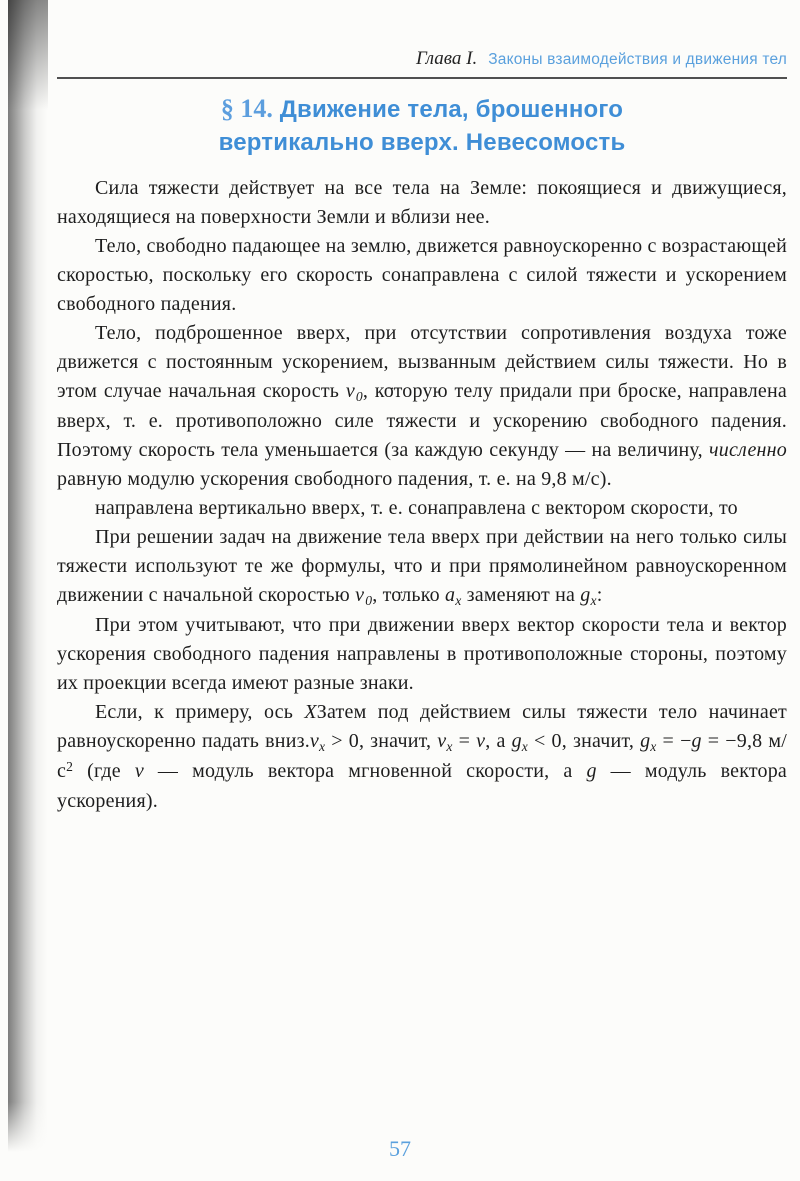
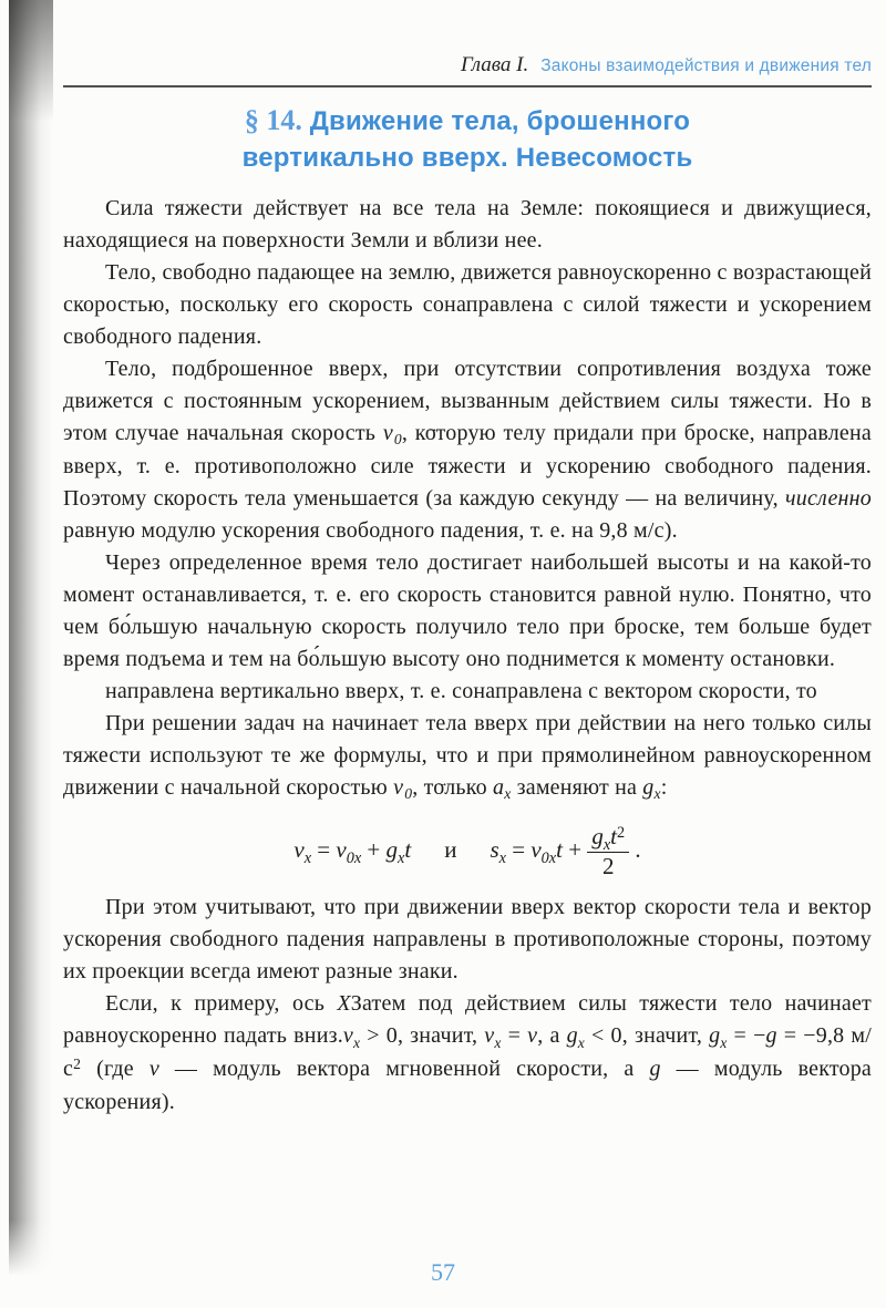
  Глава I. Законы взаимодействия и движения тел
  § 14. Движение тела, брошенного
  вертикально вверх. Невесомость
  Сила тяжести действует на все тела на Земле: покоящиеся и движущиеся, находящиеся на поверхности Земли и вблизи нее.
  Тело, свободно падающее на землю, движется равноускоренно с возрастающей скоростью, поскольку его скорость сонаправлена с силой тяжести и ускорением свободного падения.
  Тело, подброшенное вверх, при отсутствии сопротивления воздуха тоже движется с постоянным ускорением, вызванным действием силы тяжести. Но в этом случае начальная скорость v0, которую телу придали при броске, направлена вверх, т. е. противоположно силе тяжести и ускорению свободного падения. Поэтому скорость тела уменьшается (за каждую секунду — на величину, численно равную модулю ускорения свободного падения, т. е. на 9,8 м/с).
+ Через определенное время тело достигает наибольшей высоты и на какой-то момент останавливается, т. е. его скорость становится равной нулю. Понятно, что чем бо́льшую начальную скорость получило тело при броске, тем больше будет время подъема и тем на бо́льшую высоту оно поднимется к моменту остановки.
  направлена вертикально вверх, т. е. сонаправлена с вектором скорости, то
- При решении задач на движение тела вверх при действии на него только силы тяжести используют те же формулы, что и при прямолинейном равноускоренном движении с начальной скоростью v0, только ax заменяют на gx:
+ При решении задач на начинает тела вверх при действии на него только силы тяжести используют те же формулы, что и при прямолинейном равноускоренном движении с начальной скоростью v0, только ax заменяют на gx:
+ vx = v0x + gxt и sx = v0xt +
+ gxt2
+ 2
+ .
  При этом учитывают, что при движении вверх вектор скорости тела и вектор ускорения свободного падения направлены в противоположные стороны, поэтому их проекции всегда имеют разные знаки.
  Если, к примеру, ось XЗатем под действием силы тяжести тело начинает равноускоренно падать вниз.vx > 0, значит, vx = v, а gx < 0, значит, gx = −g = −9,8 м/с2 (где v — модуль вектора мгновенной скорости, а g — модуль вектора ускорения).
  57
